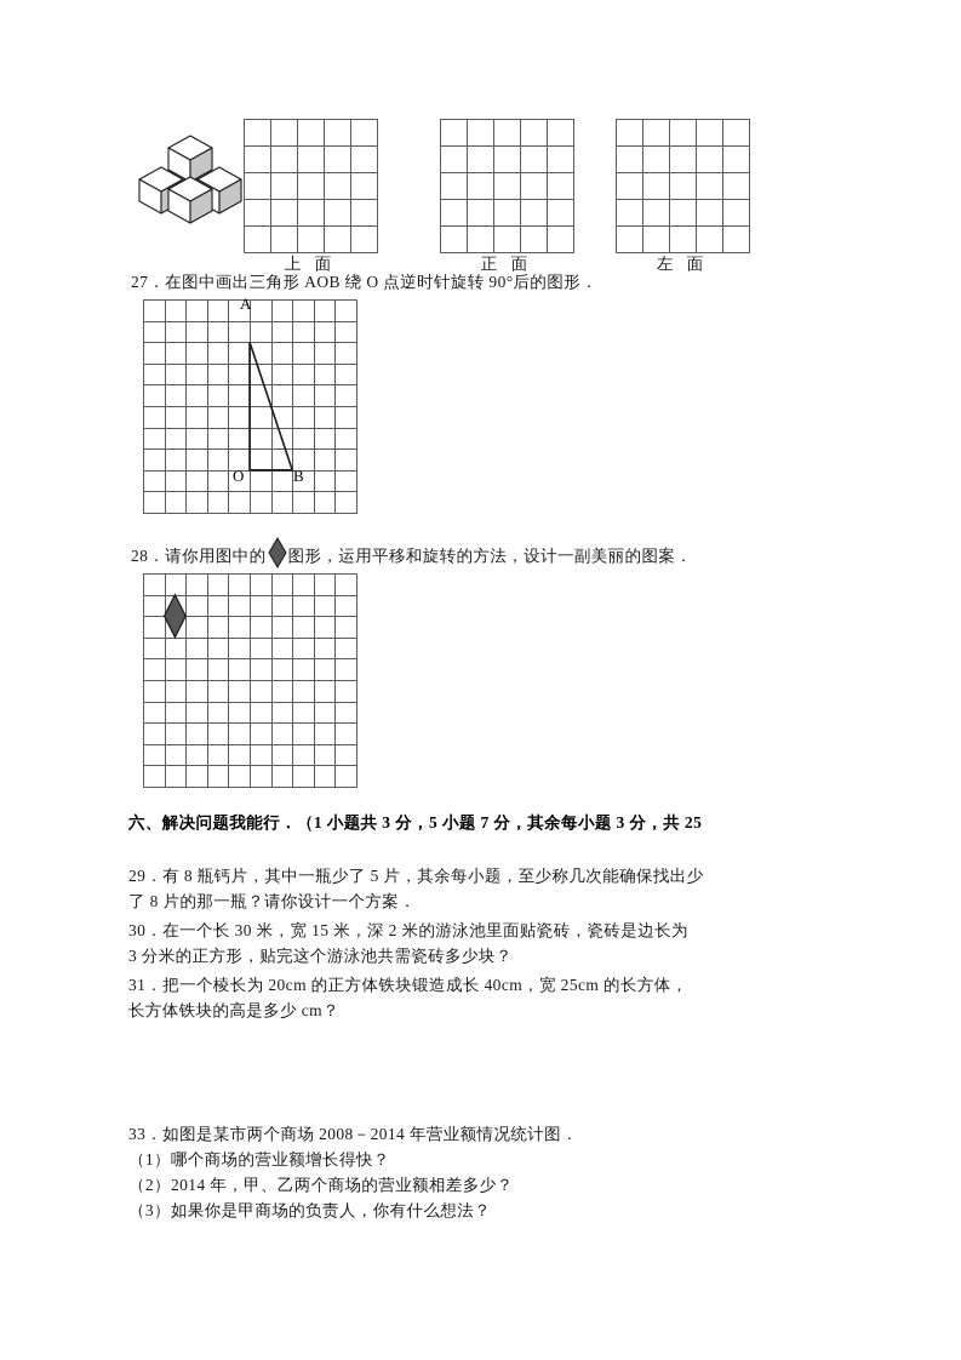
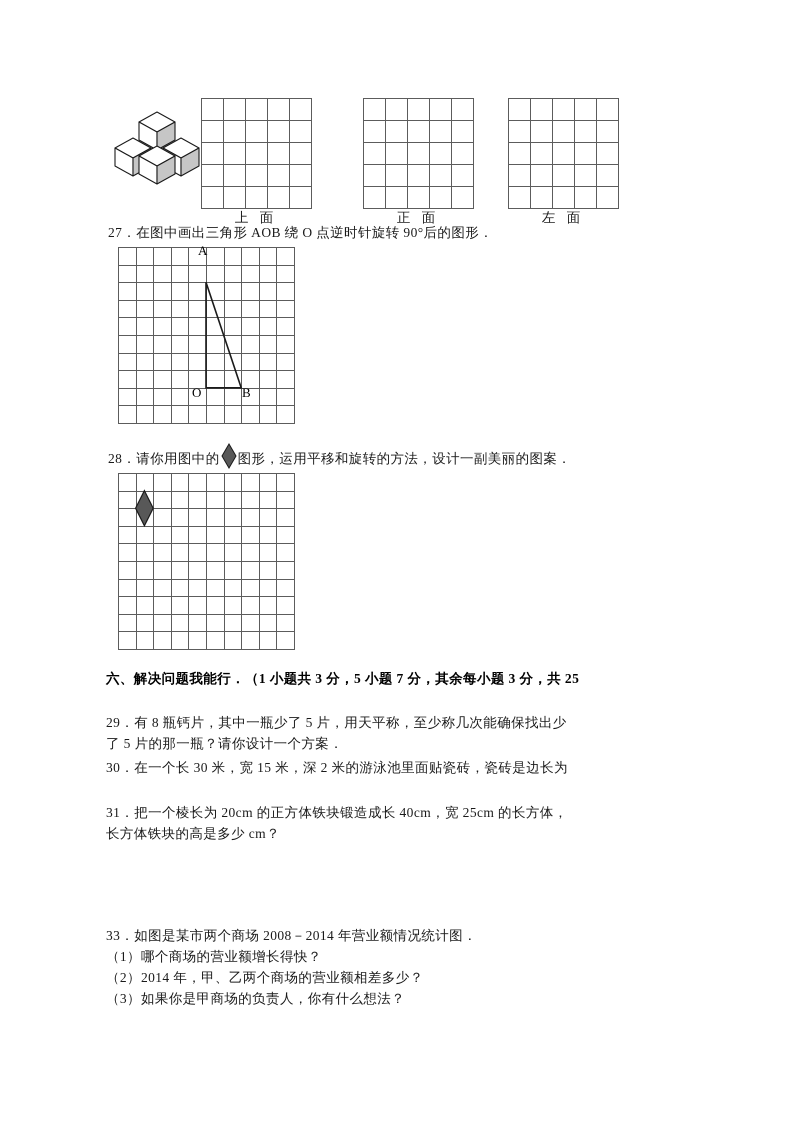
  上 面
  正 面
  左 面
  27．在图中画出三角形 AOB 绕 O 点逆时针旋转 90°后的图形．
  A
  O
  B
  28．请你用图中的 图形，运用平移和旋转的方法，设计一副美丽的图案．
  六、解决问题我能行．（1 小题共 3 分，5 小题 7 分，其余每小题 3 分，共 25
- 29．有 8 瓶钙片，其中一瓶少了 5 片，其余每小题，至少称几次能确保找出少
+ 29．有 8 瓶钙片，其中一瓶少了 5 片，用天平称，至少称几次能确保找出少
- 了 8 片的那一瓶？请你设计一个方案．
+ 了 5 片的那一瓶？请你设计一个方案．
  30．在一个长 30 米，宽 15 米，深 2 米的游泳池里面贴瓷砖，瓷砖是边长为
- 3 分米的正方形，贴完这个游泳池共需瓷砖多少块？
  31．把一个棱长为 20cm 的正方体铁块锻造成长 40cm，宽 25cm 的长方体，
  长方体铁块的高是多少 cm？
  33．如图是某市两个商场 2008－2014 年营业额情况统计图．
  （1）哪个商场的营业额增长得快？
  （2）2014 年，甲、乙两个商场的营业额相差多少？
  （3）如果你是甲商场的负责人，你有什么想法？
